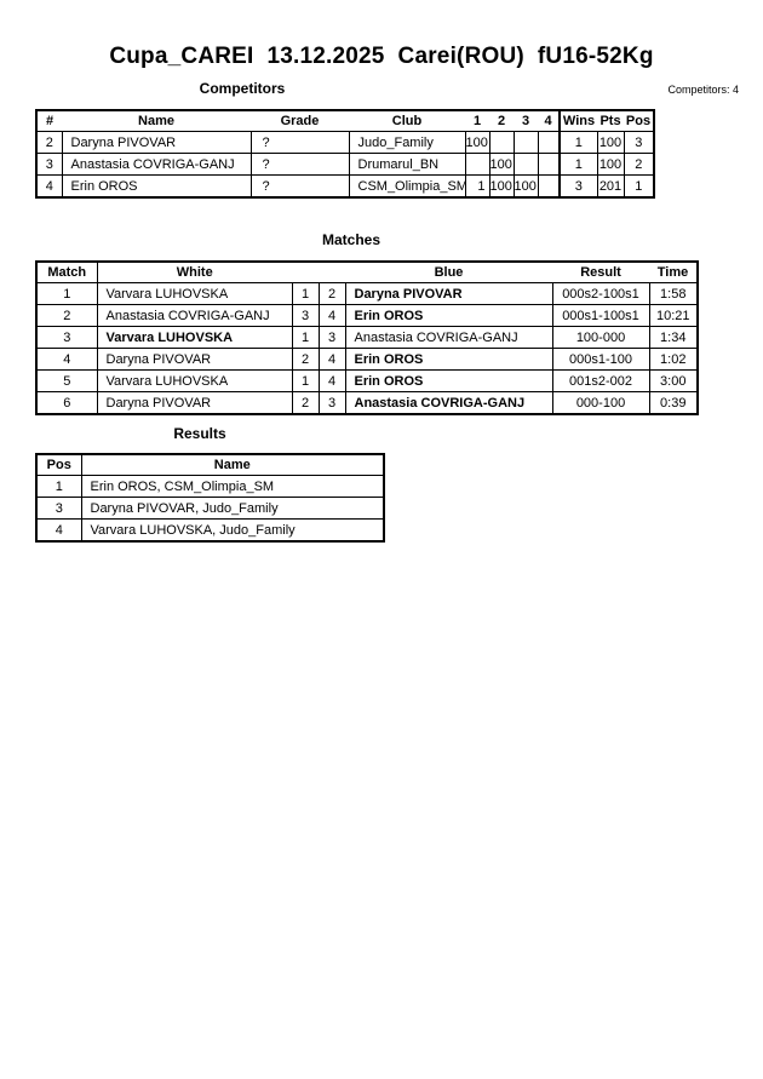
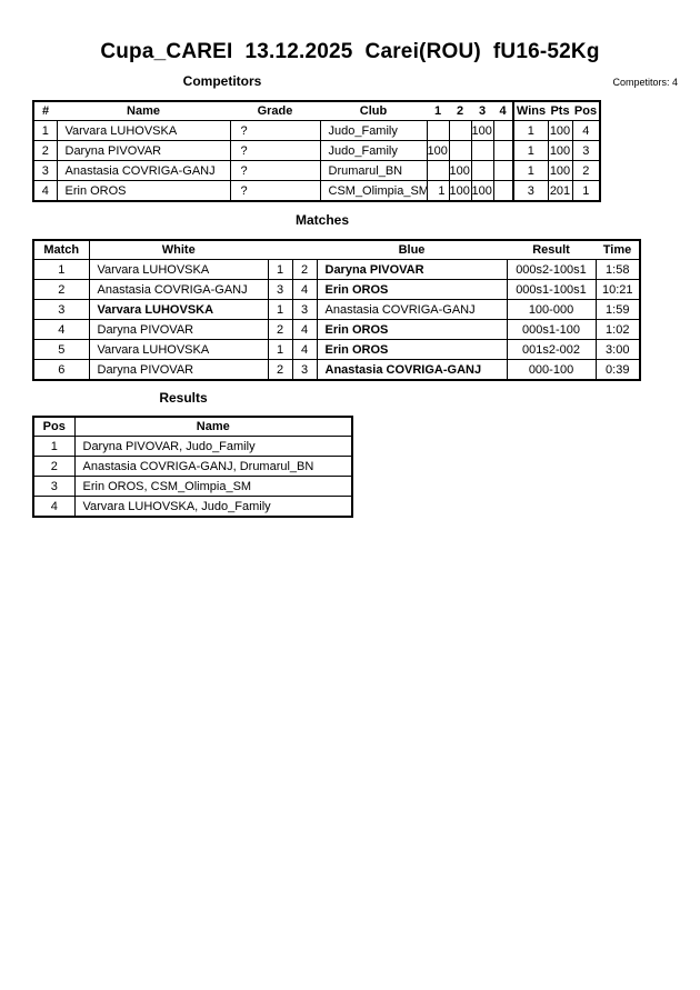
  Cupa_CAREI 13.12.2025 Carei(ROU) fU16-52Kg
  Competitors
  Competitors: 4
  #	Name	Grade	Club	1	2	3	4	Wins	Pts	Pos
+ 1	Varvara LUHOVSKA	?	Judo_Family			100		1	100	4
  2	Daryna PIVOVAR	?	Judo_Family	100				1	100	3
  3	Anastasia COVRIGA-GANJ	?	Drumarul_BN		100			1	100	2
  4	Erin OROS	?	CSM_Olimpia_SM	1	100	100		3	201	1
  Matches
  Match	White			Blue	Result	Time
  1	Varvara LUHOVSKA	1	2	Daryna PIVOVAR	000s2-100s1	1:58
  2	Anastasia COVRIGA-GANJ	3	4	Erin OROS	000s1-100s1	10:21
- 3	Varvara LUHOVSKA	1	3	Anastasia COVRIGA-GANJ	100-000	1:34
+ 3	Varvara LUHOVSKA	1	3	Anastasia COVRIGA-GANJ	100-000	1:59
  4	Daryna PIVOVAR	2	4	Erin OROS	000s1-100	1:02
  5	Varvara LUHOVSKA	1	4	Erin OROS	001s2-002	3:00
  6	Daryna PIVOVAR	2	3	Anastasia COVRIGA-GANJ	000-100	0:39
  Results
  Pos	Name
- 1	Erin OROS, CSM_Olimpia_SM
+ 1	Daryna PIVOVAR, Judo_Family
+ 2	Anastasia COVRIGA-GANJ, Drumarul_BN
- 3	Daryna PIVOVAR, Judo_Family
+ 3	Erin OROS, CSM_Olimpia_SM
  4	Varvara LUHOVSKA, Judo_Family
